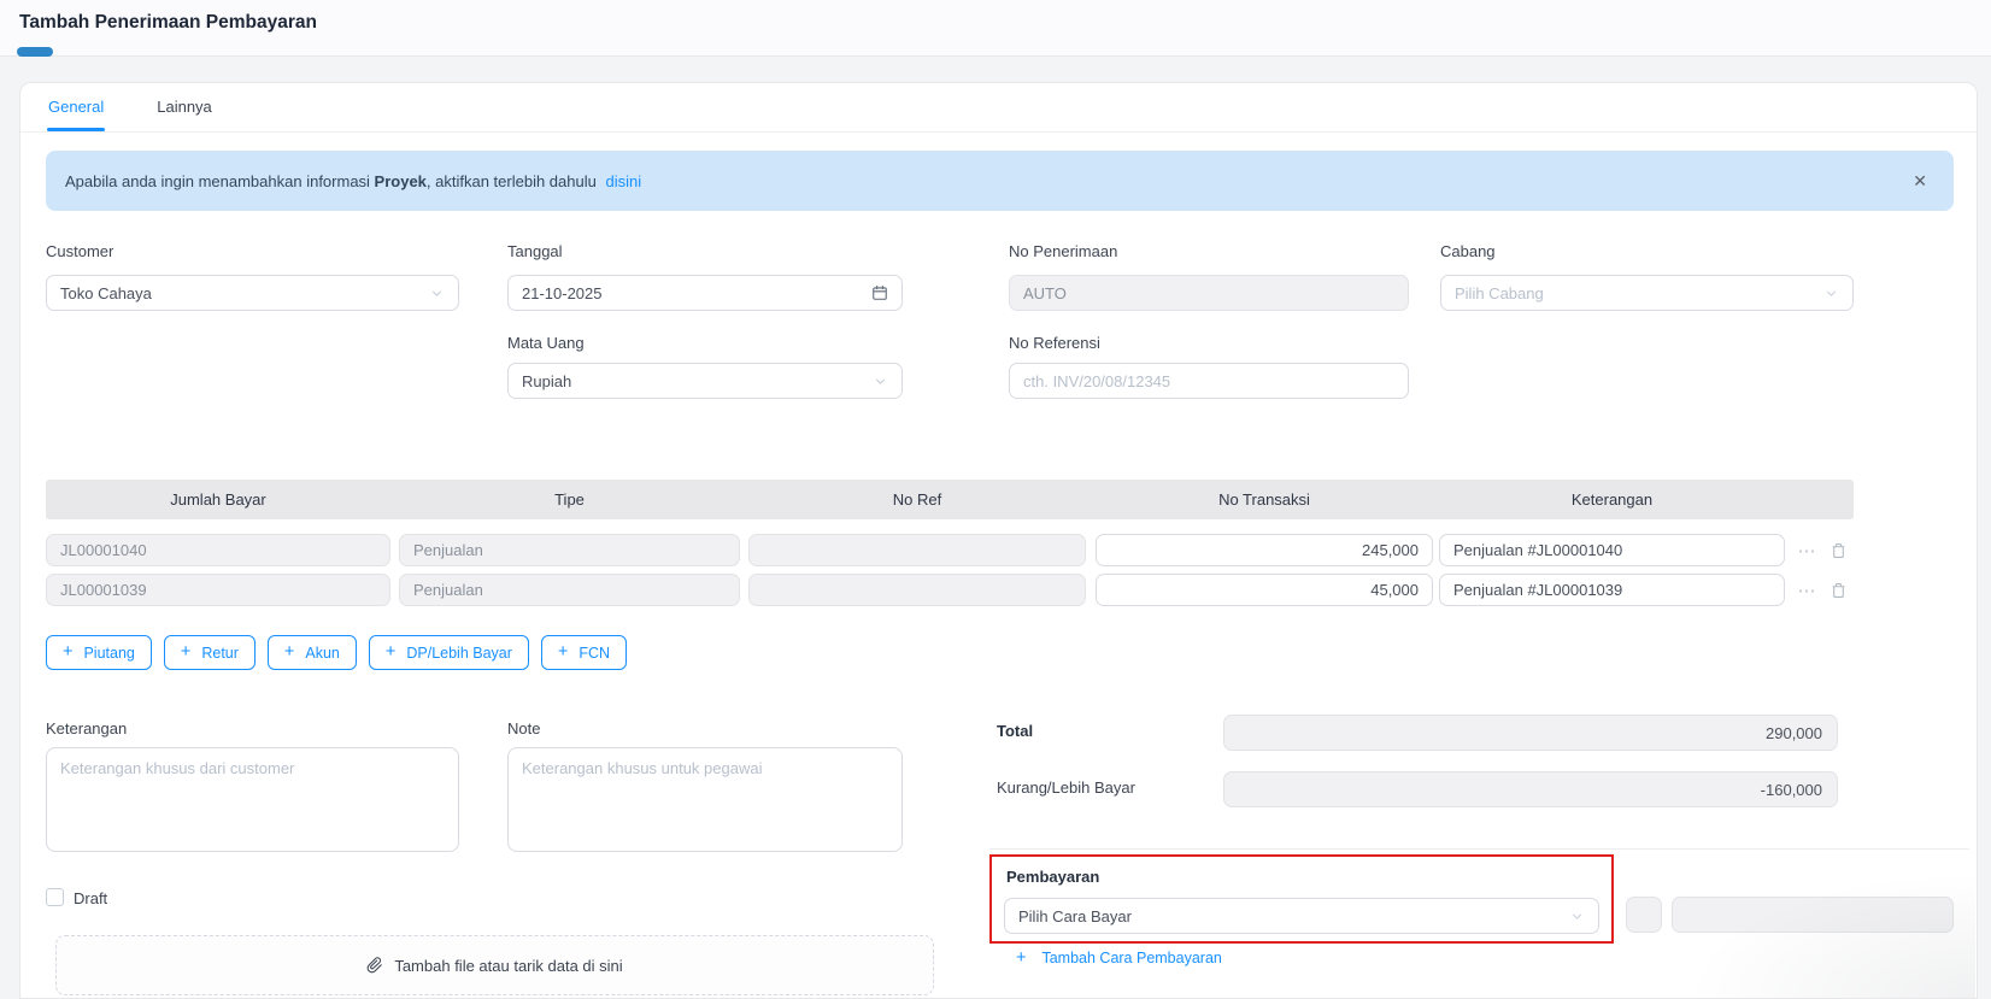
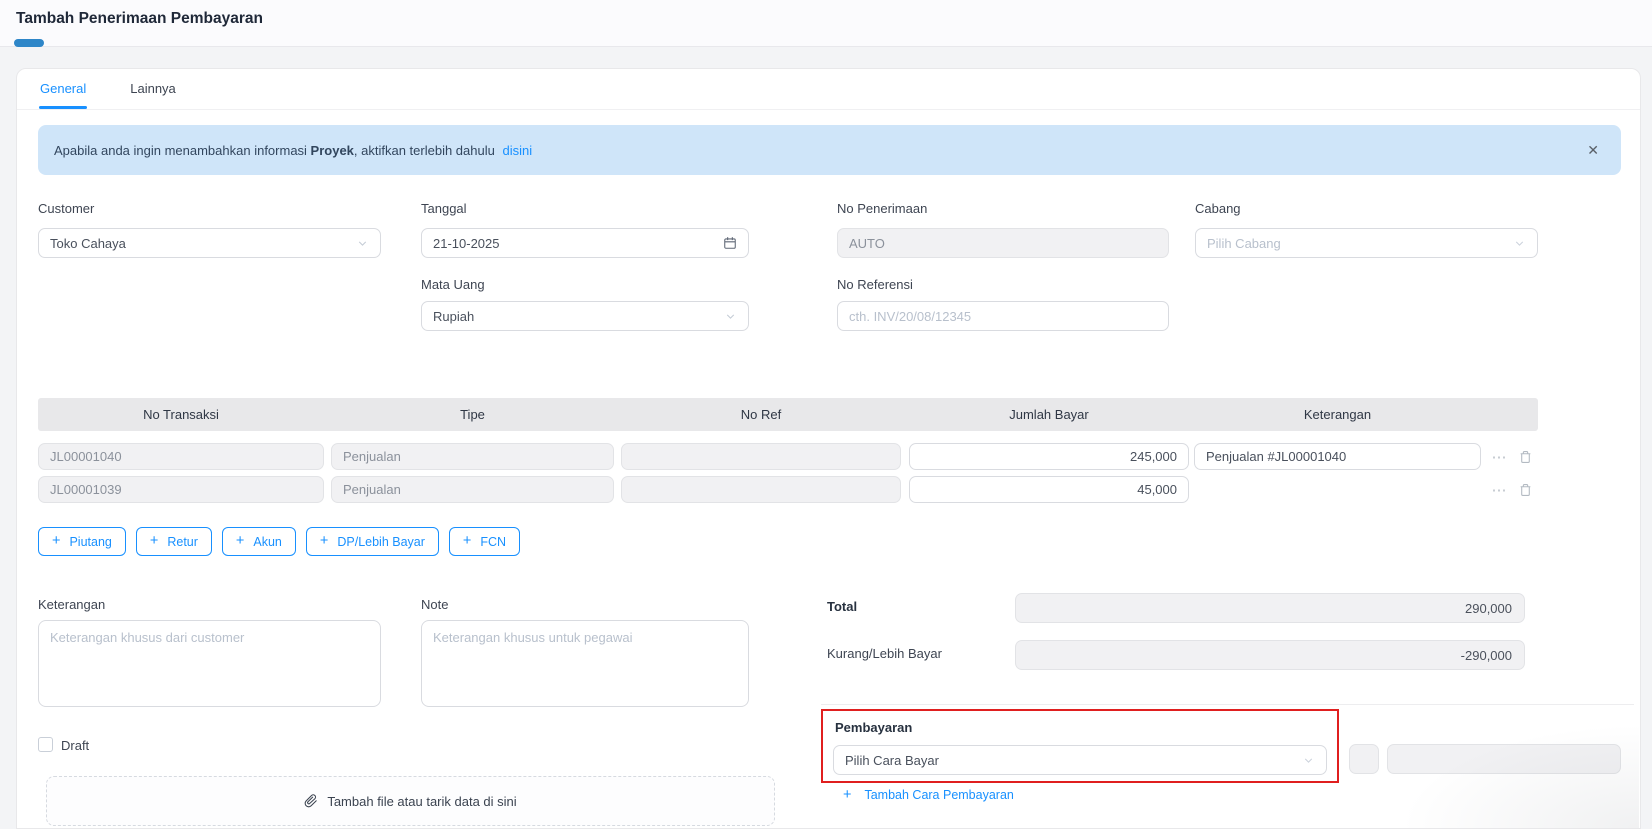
  Tambah Penerimaan Pembayaran
  General
  Lainnya
  Apabila anda ingin menambahkan informasi Proyek, aktifkan terlebih dahulu disini
  ✕
  Customer
  Toko Cahaya
  Tanggal
  21-10-2025
  No Penerimaan
  AUTO
  Cabang
  Pilih Cabang
  Mata Uang
  Rupiah
  No Referensi
  cth. INV/20/08/12345
- Jumlah Bayar
+ No Transaksi
  Tipe
  No Ref
- No Transaksi
+ Jumlah Bayar
  Keterangan
  JL00001040
  Penjualan
  245,000
  Penjualan #JL00001040
  ⋯
  JL00001039
  Penjualan
  45,000
- Penjualan #JL00001039
  ⋯
  +
  Piutang
  +
  Retur
  +
  Akun
  +
  DP/Lebih Bayar
  +
  FCN
  Keterangan
  Keterangan khusus dari customer
  Note
  Keterangan khusus untuk pegawai
  Total
  290,000
  Kurang/Lebih Bayar
- -160,000
+ -290,000
  Pembayaran
  Pilih Cara Bayar
  +
  Tambah Cara Pembayaran
  Draft
  Tambah file atau tarik data di sini
